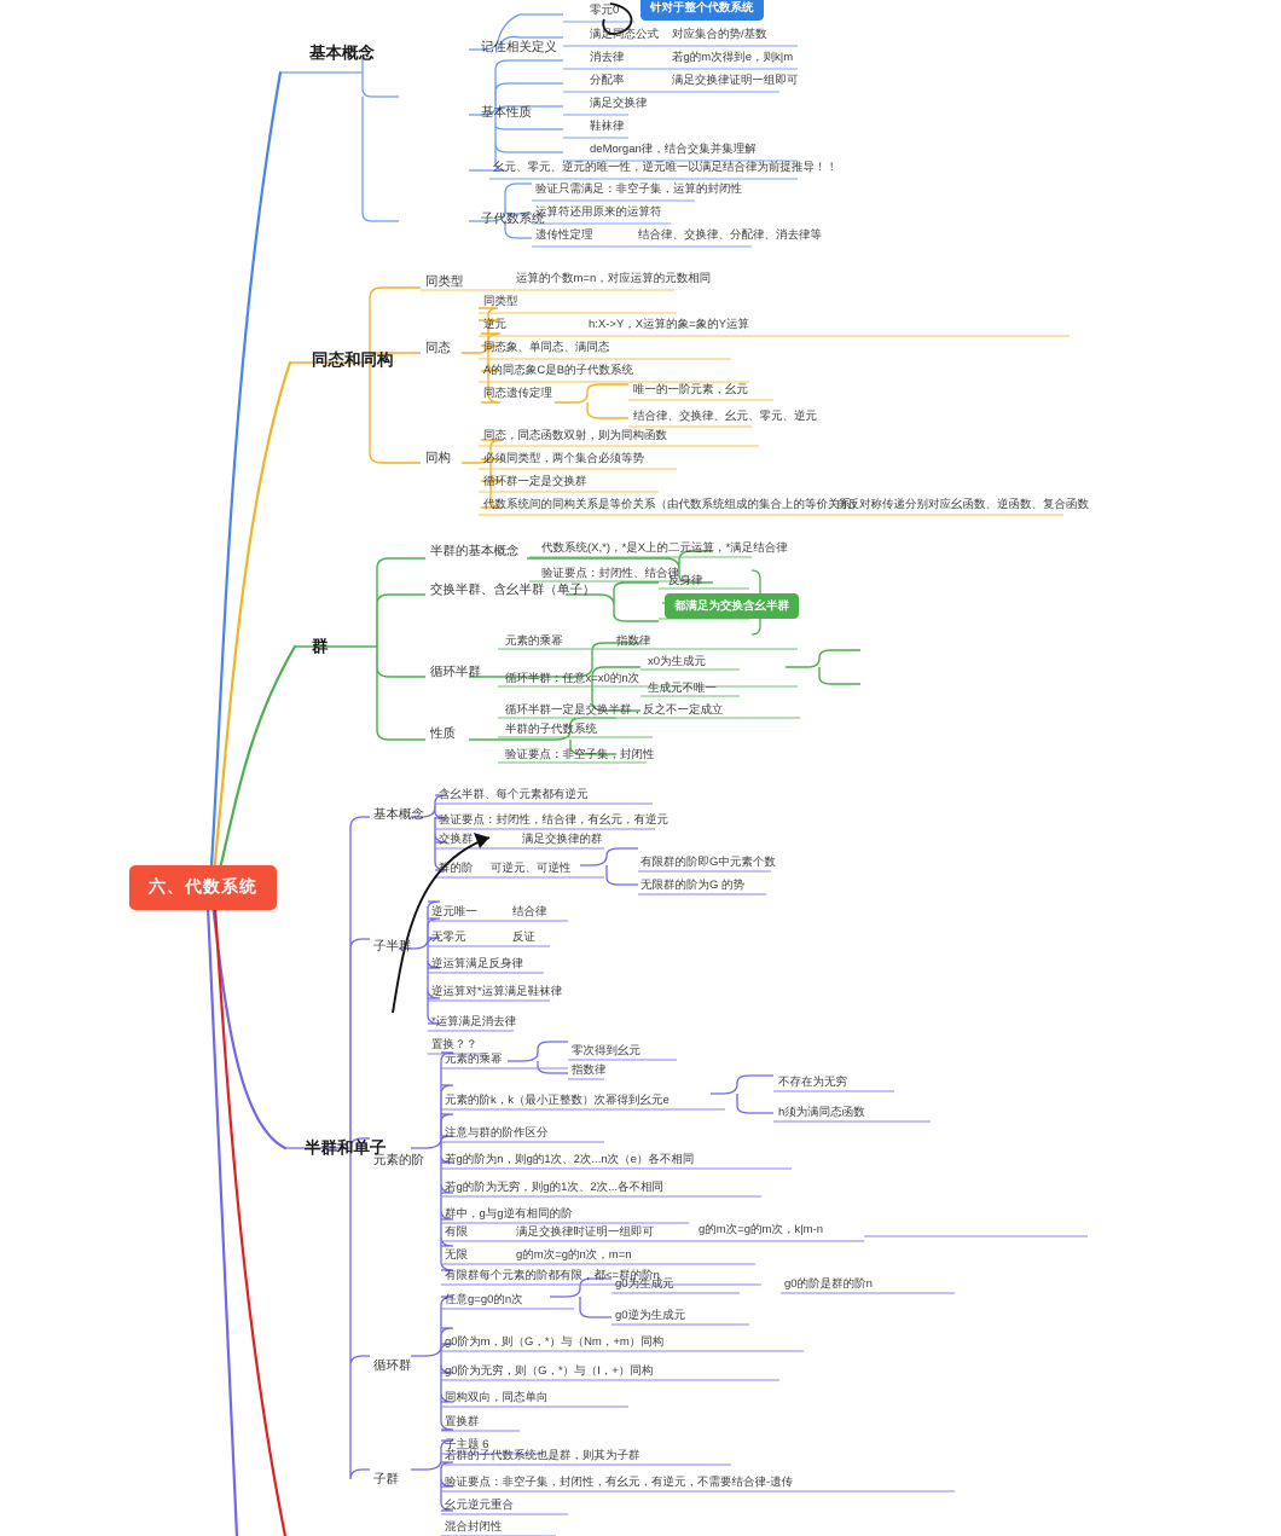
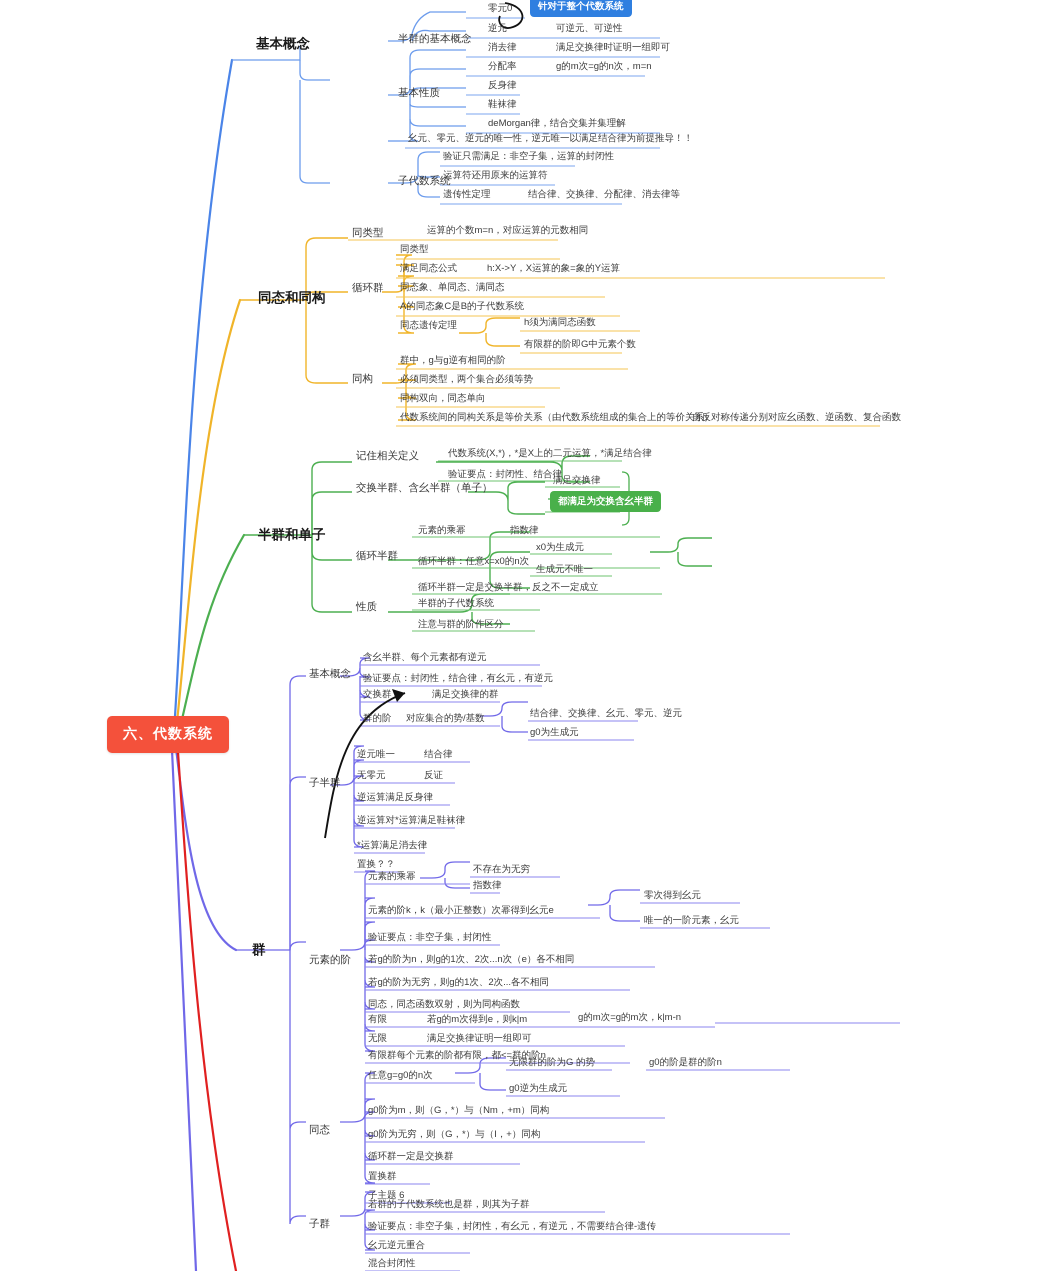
  六、代数系统
  基本概念
- 记住相关定义
+ 半群的基本概念
  基本性质
  子代数系统
  零元0
- 满足同态公式
+ 逆元
- 对应集合的势/基数
+ 可逆元、可逆性
  消去律
- 若g的m次得到e，则k|m
+ 满足交换律时证明一组即可
  分配率
- 满足交换律证明一组即可
+ g的m次=g的n次，m=n
- 满足交换律
+ 反身律
  鞋袜律
  deMorgan律，结合交集并集理解
  幺元、零元、逆元的唯一性，逆元唯一以满足结合律为前提推导！！
  验证只需满足：非空子集，运算的封闭性
  运算符还用原来的运算符
  遗传性定理
  结合律、交换律、分配律、消去律等
  针对于整个代数系统
  同态和同构
  同类型
- 同态
+ 循环群
  同构
  运算的个数m=n，对应运算的元数相同
  同类型
- 逆元
+ 满足同态公式
  h:X->Y，X运算的象=象的Y运算
  同态象、单同态、满同态
  A的同态象C是B的子代数系统
  同态遗传定理
- 唯一的一阶元素，幺元
+ h须为满同态函数
- 结合律、交换律、幺元、零元、逆元
+ 有限群的阶即G中元素个数
- 同态，同态函数双射，则为同构函数
+ 群中，g与g逆有相同的阶
  必须同类型，两个集合必须等势
- 循环群一定是交换群
+ 同构双向，同态单向
  代数系统间的同构关系是等价关系（由代数系统组成的集合上的等价关系）
  自反对称传递分别对应幺函数、逆函数、复合函数
- 群
+ 半群和单子
- 半群的基本概念
+ 记住相关定义
  交换半群、含幺半群（单子）
  循环半群
  性质
  代数系统(X,*)，*是X上的二元运算，*满足结合律
  验证要点：封闭性、结合律
- 反身律
+ 满足交换律
  元素的乘幂
  指数律
  循环半群：任意x=x0的n次
  x0为生成元
  生成元不唯一
  循环半群一定是交换半群，反之不一定成立
  半群的子代数系统
- 验证要点：非空子集，封闭性
+ 注意与群的阶作区分
  都满足为交换含幺半群
- 半群和单子
+ 群
  基本概念
  子半群
  元素的阶
- 循环群
+ 同态
  子群
  含幺半群、每个元素都有逆元
  验证要点：封闭性，结合律，有幺元，有逆元
  交换群
  满足交换律的群
  群的阶
- 可逆元、可逆性
+ 对应集合的势/基数
- 有限群的阶即G中元素个数
+ 结合律、交换律、幺元、零元、逆元
- 无限群的阶为G 的势
+ g0为生成元
  逆元唯一
  结合律
  无零元
  反证
  逆运算满足反身律
  逆运算对*运算满足鞋袜律
  *运算满足消去律
  置换？？
  元素的乘幂
- 零次得到幺元
+ 不存在为无穷
  指数律
  元素的阶k，k（最小正整数）次幂得到幺元e
- 不存在为无穷
+ 零次得到幺元
- h须为满同态函数
+ 唯一的一阶元素，幺元
- 注意与群的阶作区分
+ 验证要点：非空子集，封闭性
  若g的阶为n，则g的1次、2次...n次（e）各不相同
  若g的阶为无穷，则g的1次、2次...各不相同
- 群中，g与g逆有相同的阶
+ 同态，同态函数双射，则为同构函数
  有限
- 满足交换律时证明一组即可
+ 若g的m次得到e，则k|m
  g的m次=g的m次，k|m-n
  无限
- g的m次=g的n次，m=n
+ 满足交换律证明一组即可
  有限群每个元素的阶都有限，都<=群的阶n
  任意g=g0的n次
- g0为生成元
+ 无限群的阶为G 的势
  g0的阶是群的阶n
  g0逆为生成元
  g0阶为m，则（G，*）与（Nm，+m）同构
  g0阶为无穷，则（G，*）与（I，+）同构
- 同构双向，同态单向
+ 循环群一定是交换群
  置换群
  子主题 6
  若群的子代数系统也是群，则其为子群
  验证要点：非空子集，封闭性，有幺元，有逆元，不需要结合律-遗传
  幺元逆元重合
  混合封闭性
